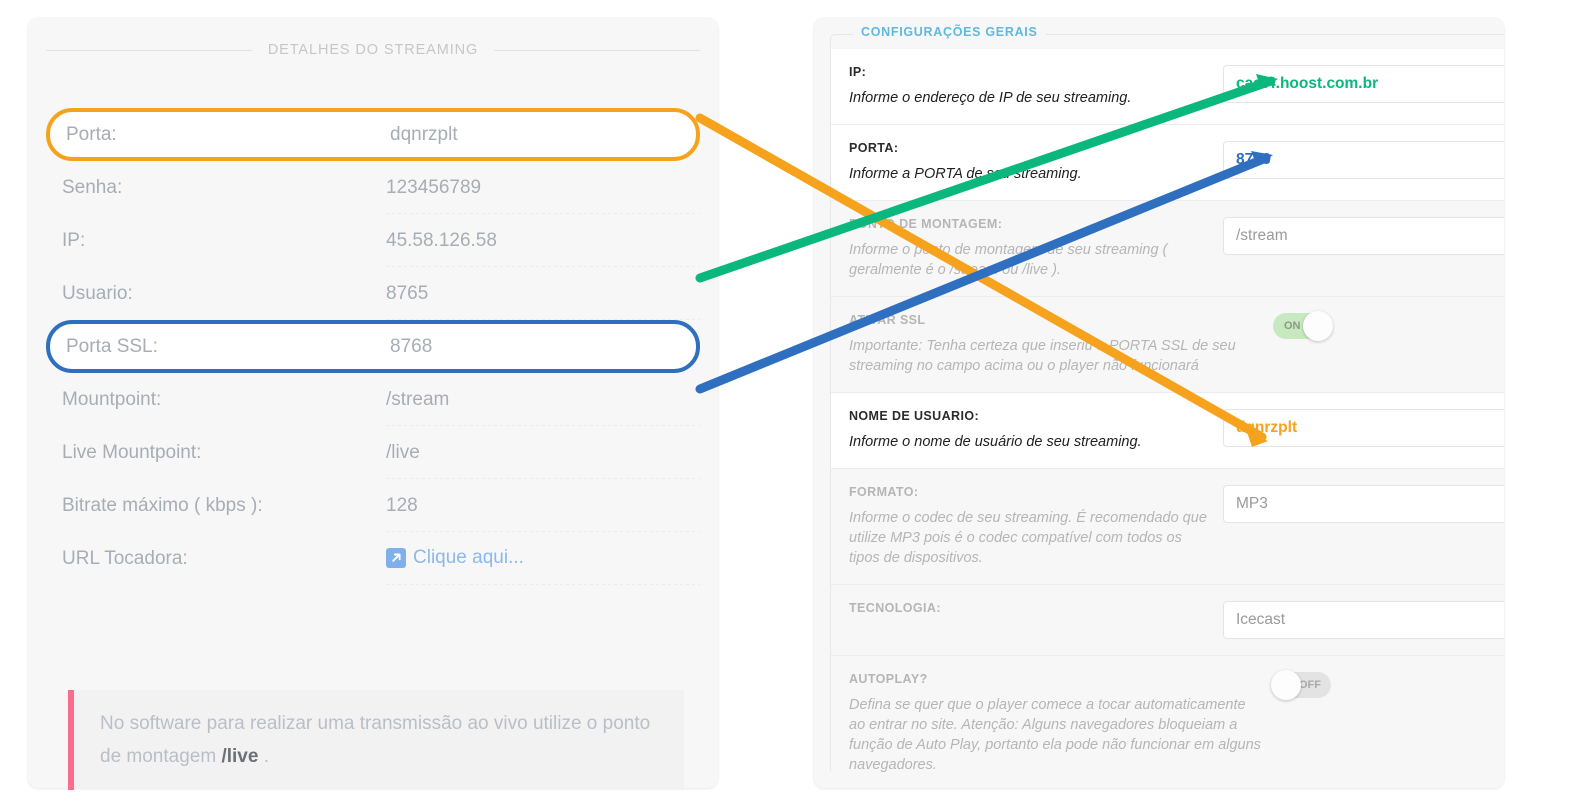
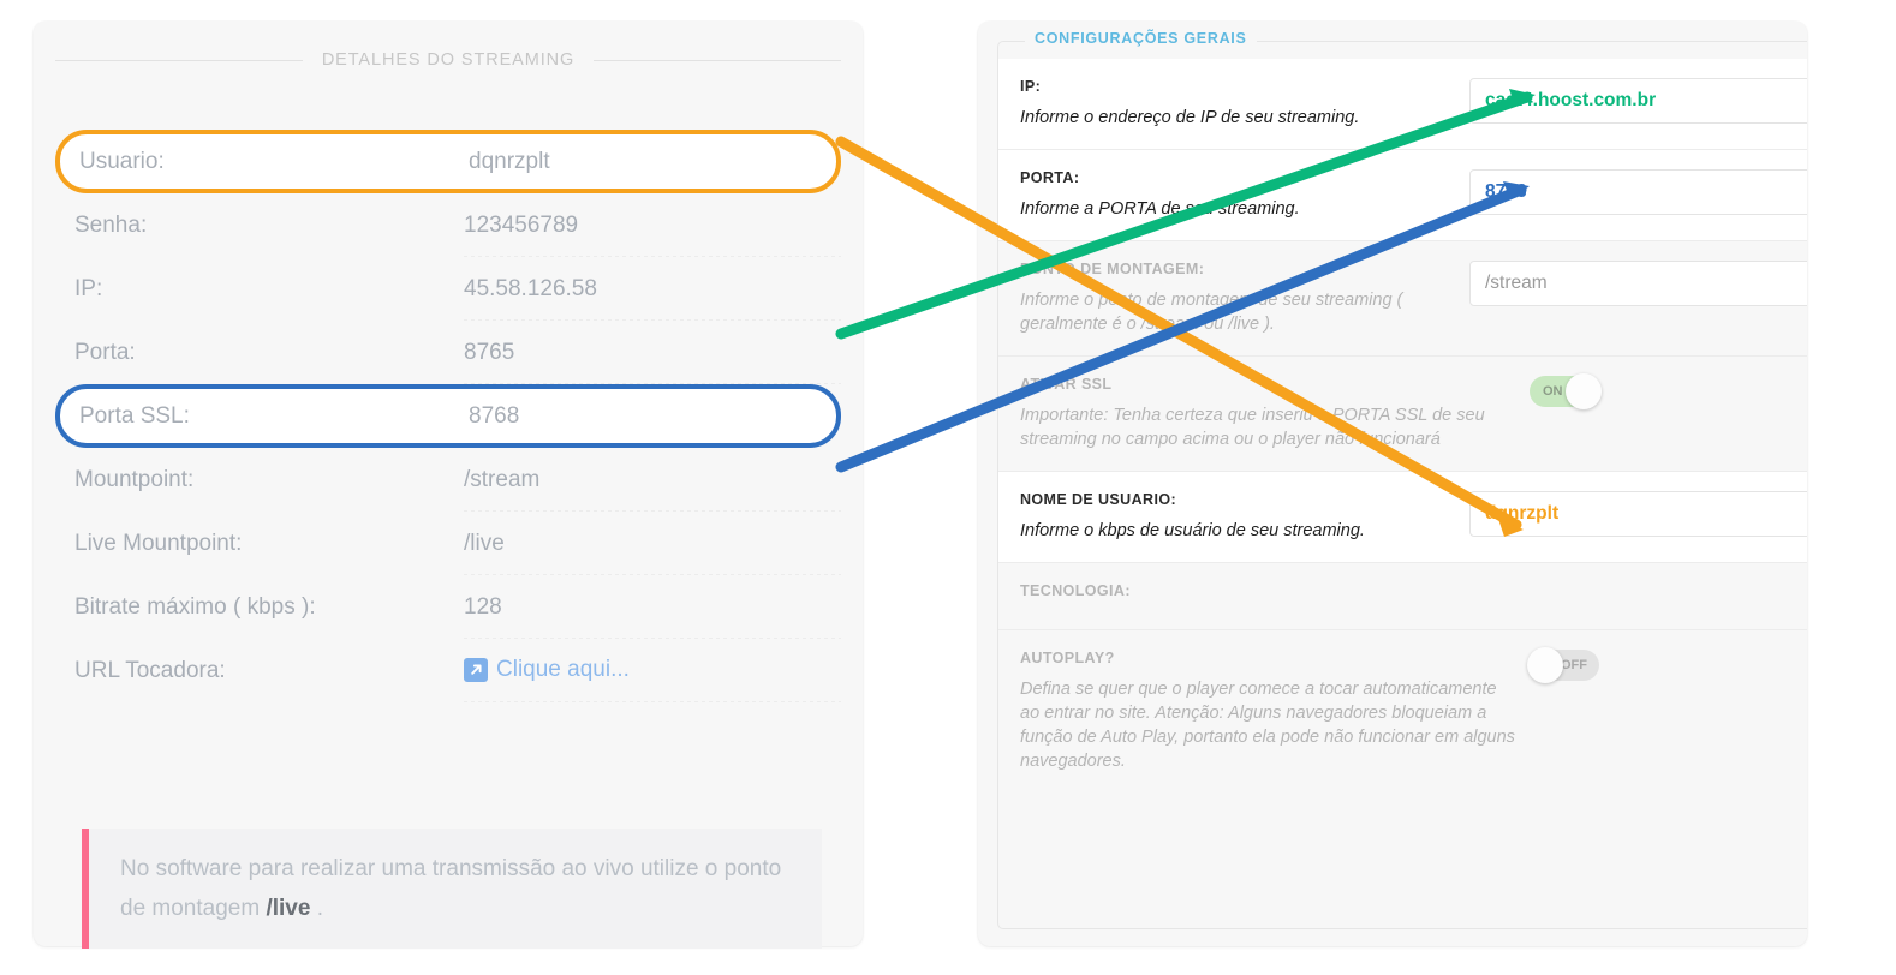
  DETALHES DO STREAMING
- Porta:
+ Usuario:
  dqnrzplt
  Senha:
  123456789
  IP:
  45.58.126.58
- Usuario:
+ Porta:
  8765
  Porta SSL:
  8768
  Mountpoint:
  /stream
  Live Mountpoint:
  /live
  Bitrate máximo ( kbps ):
  128
  URL Tocadora:
  Clique aqui...
  No software para realizar uma transmissão ao vivo utilize o ponto de montagem /live .
  CONFIGURAÇÕES GERAIS
  IP:
  Informe o endereço de IP de seu streaming.
  ca.hoost.com.br
  PORTA:
  Informe a PORTA de streaming.
  N DE MONTAGEM:
  Informe o po de montagee seu streaming ( geralmente é o /s ou /live ).
  /stream
  Importante: Tenha certeza que inseriu PORTA SSL de seu streaming no campo acima ou o player nãoncionará
  ON
  NOME DE USUARIO:
- Informe o nome de usuário de seu streaming.
+ Informe o kbps de usuário de seu streaming.
  nrzplt
- FORMATO:
- Informe o codec de seu streaming. É recomendado que utilize MP3 pois é o codec compatível com todos os tipos de dispositivos.
- MP3
  TECNOLOGIA:
- Icecast
  AUTOPLAY?
  Defina se quer que o player comece a tocar automaticamente ao entrar no site. Atenção: Alguns navegadores bloqueiam a função de Auto Play, portanto ela pode não funcionar em alguns navegadores.
  OFF
